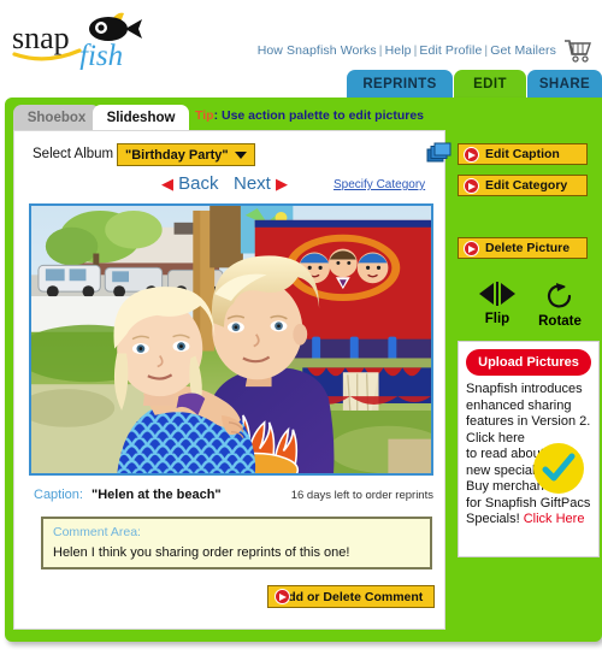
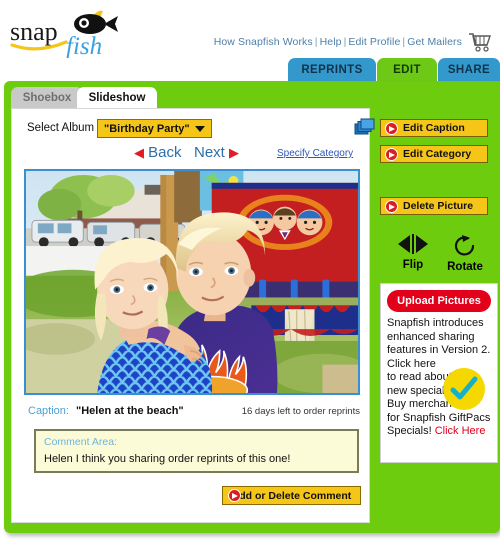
  snap
  fish
  How Snapfish Works | Help | Edit Profile | Get Mailers
  REPRINTS
  EDIT
  SHARE
  Shoebox
  Slideshow
- Tip: Use action palette to edit pictures
  Select Album
  "Birthday Party"
  ◀ Back
  Next ▶
  Specify Category
  Caption:
  "Helen at the beach"
  16 days left to order reprints
  Comment Area:
  Helen I think you sharing order reprints of this one!
  dd or Delete Comment
  Edit Caption
  Edit Category
  Delete Picture
  Flip
  Rotate
  Upload Pictures
  Snapfish introduces
  enhanced sharing
  features in Version 2.
  Click here
  to read abo
  new specia
  for Snapfish GiftPacs
  Specials! Click Here
